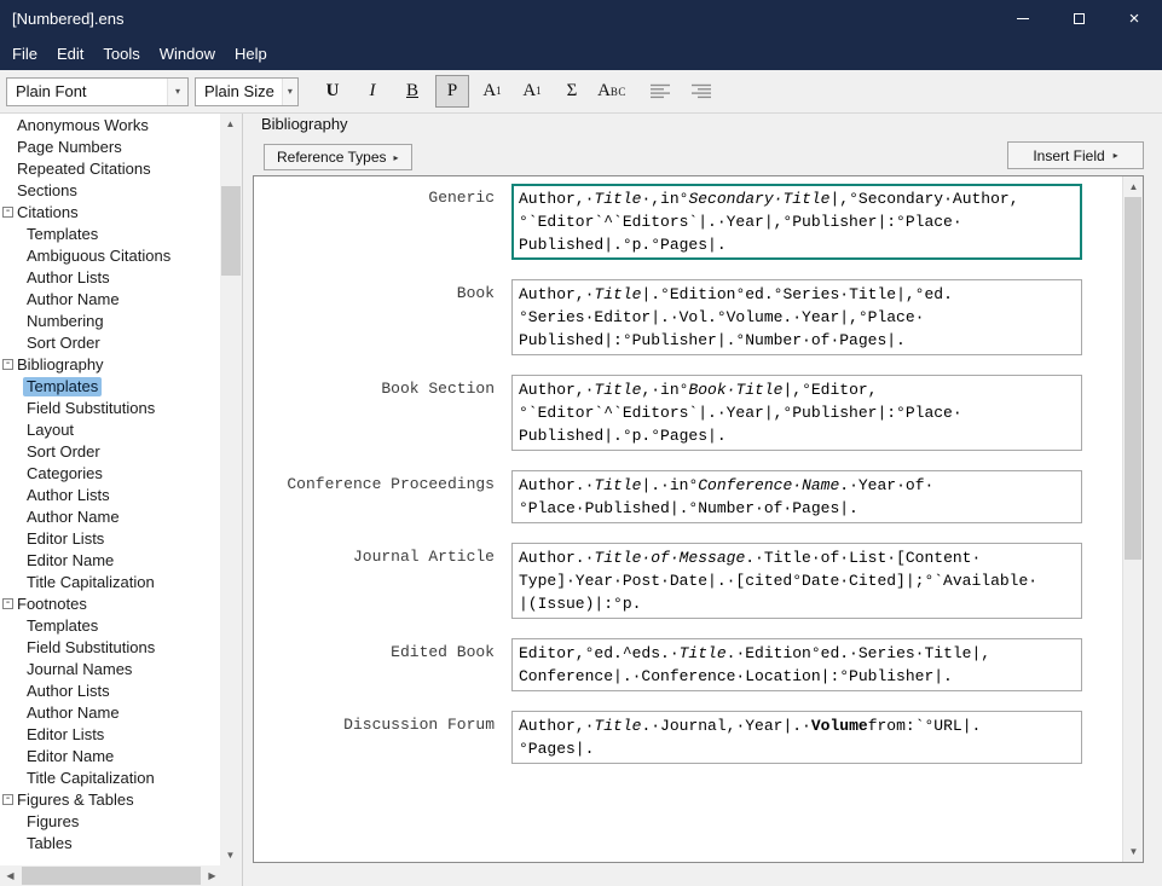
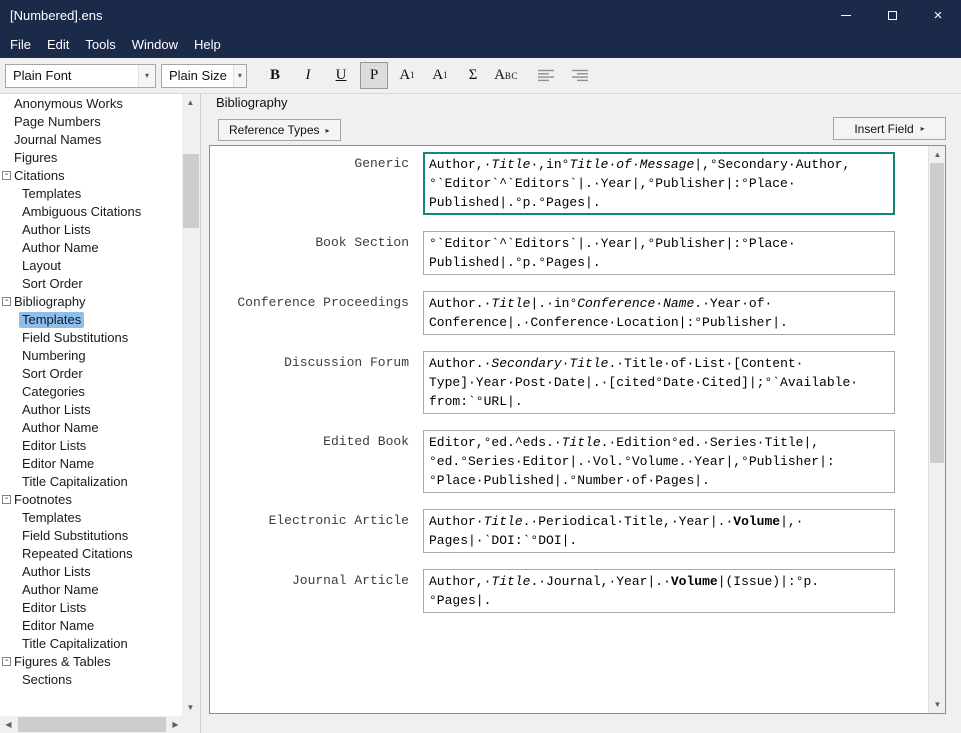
  [Numbered].ens
  ×
  File
  Edit
  Tools
  Window
  Help
  Plain Font
  ▾
  Plain Size
  ▾
- U
+ B
  I
- B
+ U
  P
  A
  1
  A
  1
  Σ
  A
  BC
  Anonymous Works
  Page Numbers
- Repeated Citations
+ Journal Names
- Sections
+ Figures
  -
  Citations
  Templates
  Ambiguous Citations
  Author Lists
  Author Name
- Numbering
+ Layout
  Sort Order
  -
  Bibliography
  Templates
  Field Substitutions
- Layout
+ Numbering
  Sort Order
  Categories
  Author Lists
  Author Name
  Editor Lists
  Editor Name
  Title Capitalization
  -
  Footnotes
  Templates
  Field Substitutions
- Journal Names
+ Repeated Citations
  Author Lists
  Author Name
  Editor Lists
  Editor Name
  Title Capitalization
  -
  Figures & Tables
- Figures
+ Sections
- Tables
  ▲
  ▼
  ◀
  ▶
  Bibliography
  Reference Types
  ▸
  Insert Field
  ▸
  Generic
- Author,·Title·,in°Secondary·Title|,°Secondary·Author,
+ Author,·Title·,in°Title·of·Message|,°Secondary·Author,
  °`Editor`^`Editors`|.·Year|,°Publisher|:°Place·
  Published|.°p.°Pages|.
- Book
- Author,·Title|.°Edition°ed.°Series·Title|,°ed.
- °Series·Editor|.·Vol.°Volume.·Year|,°Place·
- Published|:°Publisher|.°Number·of·Pages|.
  Book Section
- Author,·Title,·in°Book·Title|,°Editor,
  °`Editor`^`Editors`|.·Year|,°Publisher|:°Place·
  Published|.°p.°Pages|.
  Conference Proceedings
  Author.·Title|.·in°Conference·Name.·Year·of·
- °Place·Published|.°Number·of·Pages|.
+ Conference|.·Conference·Location|:°Publisher|.
- Journal Article
+ Discussion Forum
- Author.·Title·of·Message.·Title·of·List·[Content·
+ Author.·Secondary·Title.·Title·of·List·[Content·
  Type]·Year·Post·Date|.·[cited°Date·Cited]|;°`Available·
- |(Issue)|:°p.
+ from:`°URL|.
  Edited Book
  Editor,°ed.^eds.·Title.·Edition°ed.·Series·Title|,
+ °ed.°Series·Editor|.·Vol.°Volume.·Year|,°Publisher|:
- Conference|.·Conference·Location|:°Publisher|.
+ °Place·Published|.°Number·of·Pages|.
+ Electronic Article
+ Author·Title.·Periodical·Title,·Year|.·Volume|,·
+ Pages|·`DOI:`°DOI|.
- Discussion Forum
+ Journal Article
- Author,·Title.·Journal,·Year|.·Volumefrom:`°URL|.
+ Author,·Title.·Journal,·Year|.·Volume|(Issue)|:°p.
  °Pages|.
  ▲
  ▼
